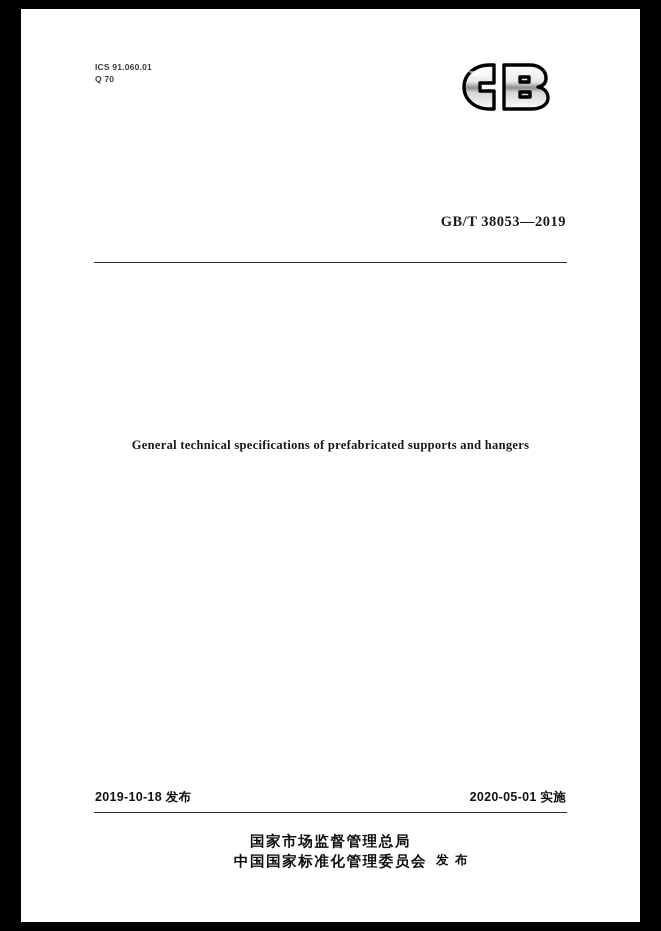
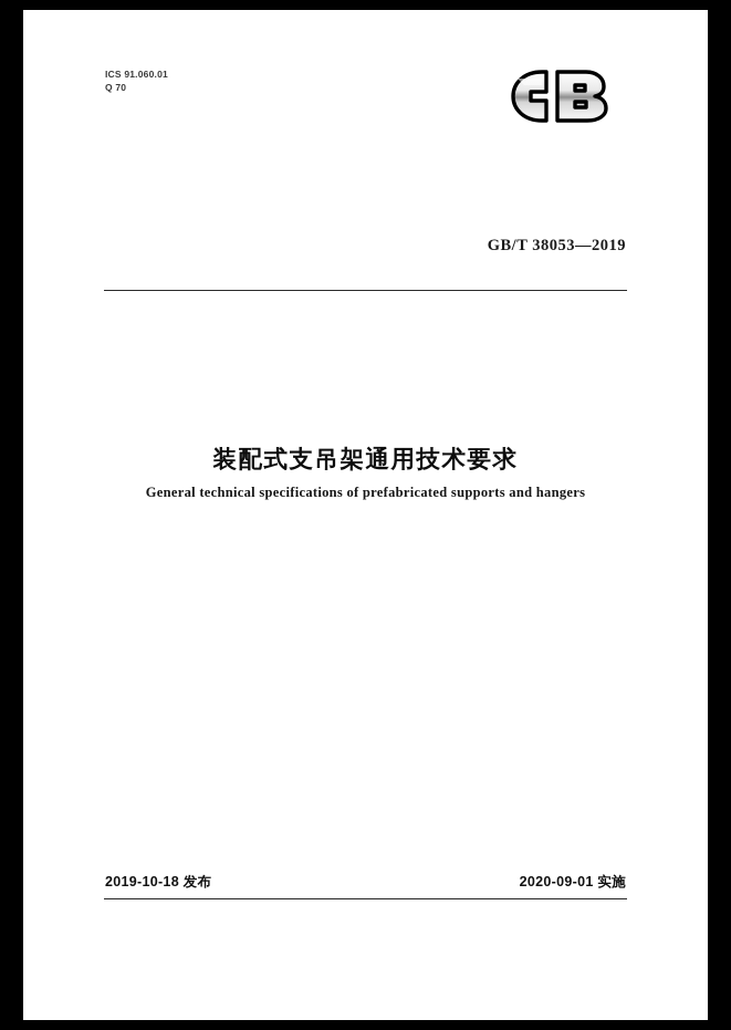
  ICS 91.060.01
  Q 70
  GB/T 38053—2019
+ 装配式支吊架通用技术要求
  General technical specifications of prefabricated supports and hangers
  2019-10-18 发布
- 2020-05-01 实施
+ 2020-09-01 实施
- 国家市场监督管理总局
- 中国国家标准化管理委员会
- 发 布
